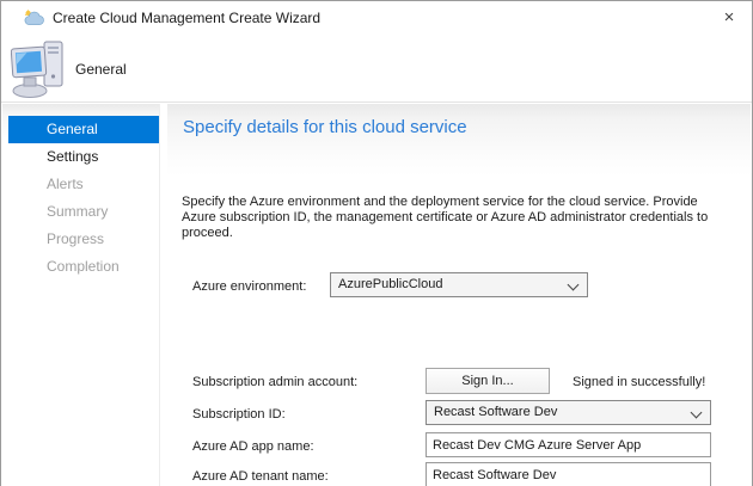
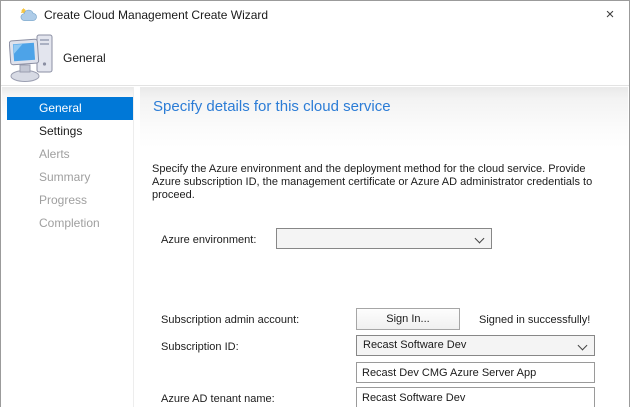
  Create Cloud Management Create Wizard
  ×
  General
  General
  Settings
  Alerts
  Summary
  Progress
  Completion
  Specify details for this cloud service
- Specify the Azure environment and the deployment service for the cloud service. Provide Azure subscription ID, the management certificate or Azure AD administrator credentials to proceed.
+ Specify the Azure environment and the deployment method for the cloud service. Provide Azure subscription ID, the management certificate or Azure AD administrator credentials to proceed.
  Azure environment:
- AzurePublicCloud
  Subscription admin account:
  Sign In...
  Signed in successfully!
  Subscription ID:
  Recast Software Dev
- Azure AD app name:
  Recast Dev CMG Azure Server App
  Azure AD tenant name:
  Recast Software Dev
